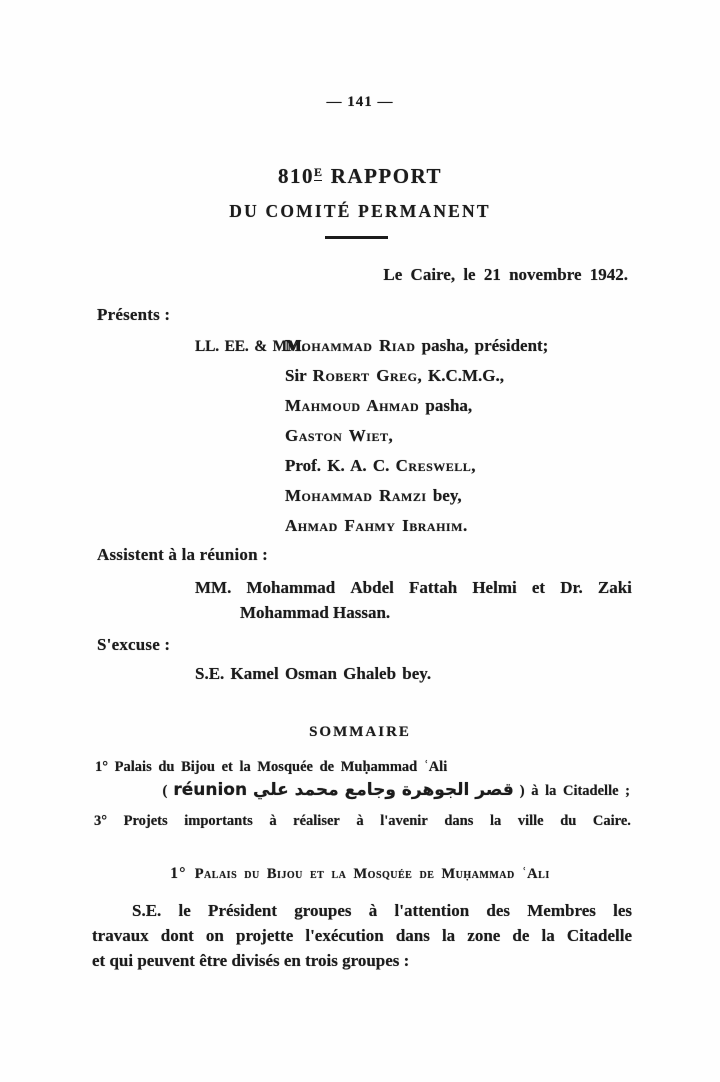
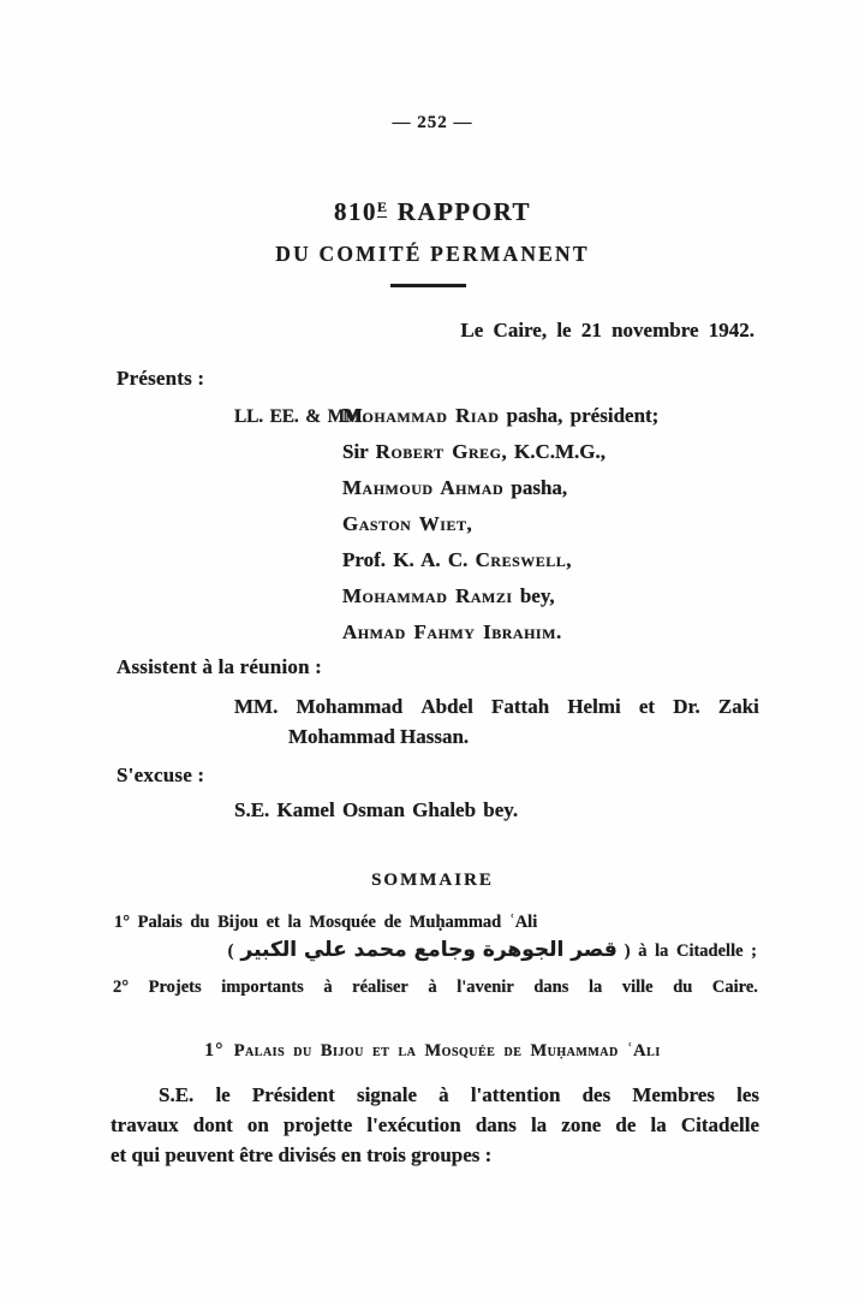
- — 141 —
+ — 252 —
  810E RAPPORT
  DU COMITÉ PERMANENT
  Le Caire, le 21 novembre 1942.
  Présents :
  LL. EE. & MMohammad Riad pasha, président;
  Sir Robert Greg, K.C.M.G.,
  Mahmoud Ahmad pasha,
  Gaston Wiet,
  Prof. K. A. C. Creswell,
  Mohammad Ramzi bey,
  Ahmad Fahmy Ibrahim.
  Assistent à la réunion :
  MM.
  Mohammad
  Abdel
  Fattah
  Helmi
  et
  Dr.
  Zaki
  Mohammad Hassan.
  S'excuse :
  S.E. Kamel Osman Ghaleb bey.
  SOMMAIRE
  1° Palais du Bijou et la Mosquée de Muḥammad ʿAli
  (
- قصر الجوهرة وجامع محمد علي réunion
+ قصر الجوهرة وجامع محمد علي الكبير
  ) à la Citadelle ;
- 3°
+ 2°
  Projets
  importants
  à
  réaliser
  à
  l'avenir
  dans
  la
  ville
  du
  Caire.
  1° Palais du Bijou et la Mosquée de Muḥammad ʿAli
- S.E. le Président groupes à l'attention des Membres les
+ S.E. le Président signale à l'attention des Membres les
  travaux dont on projette l'exécution dans la zone de la Citadelle
  et qui peuvent être divisés en trois groupes :
